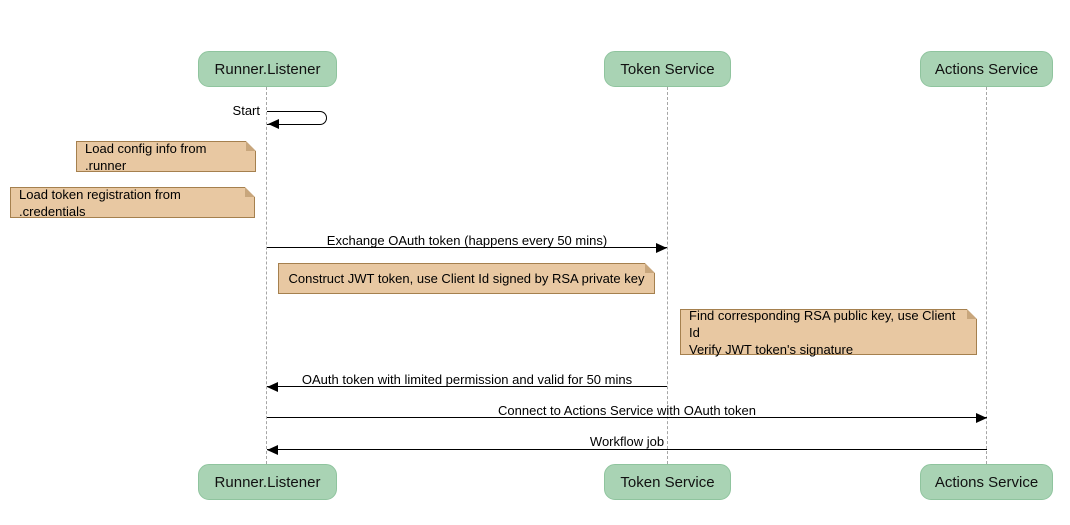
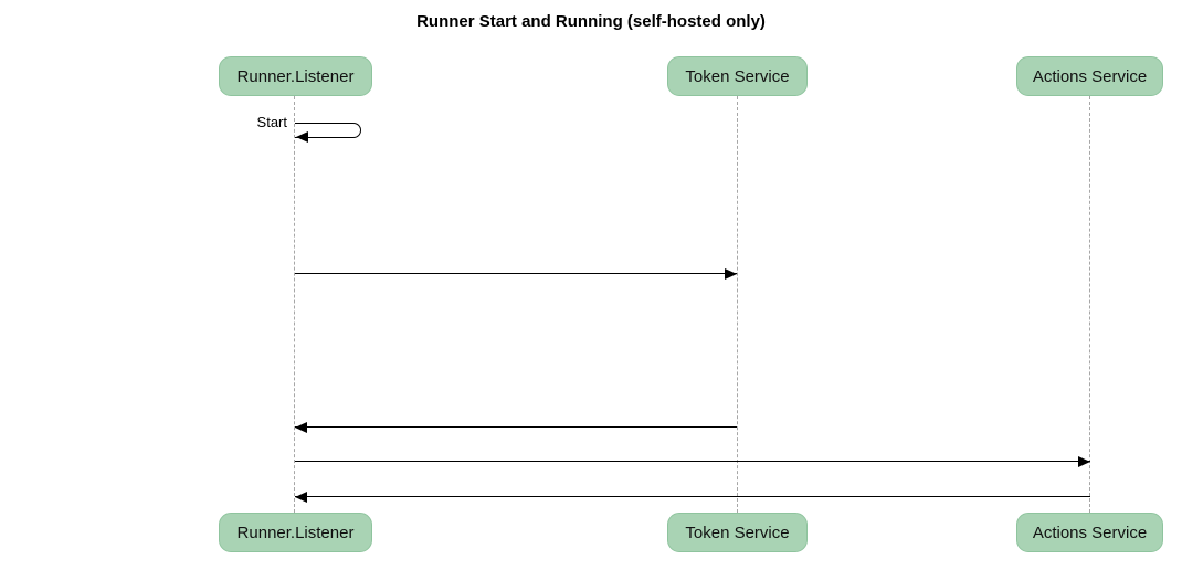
+ Runner Start and Running (self-hosted only)
  Runner.Listener
  Token Service
  Actions Service
  Start
- Load config info from .runner
- Load token registration from .credentials
- Exchange OAuth token (happens every 50 mins)
- Construct JWT token, use Client Id signed by RSA private key
- Find corresponding RSA public key, use Client Id
- Verify JWT token's signature
- OAuth token with limited permission and valid for 50 mins
- Connect to Actions Service with OAuth token
- Workflow job
  Runner.Listener
  Token Service
  Actions Service
